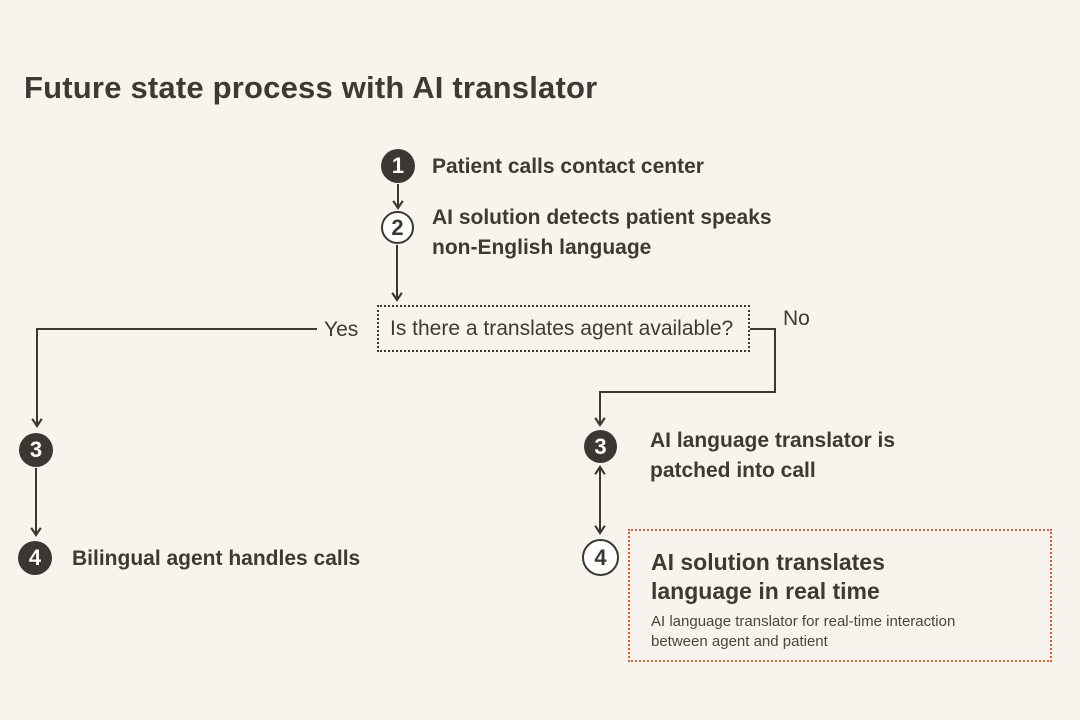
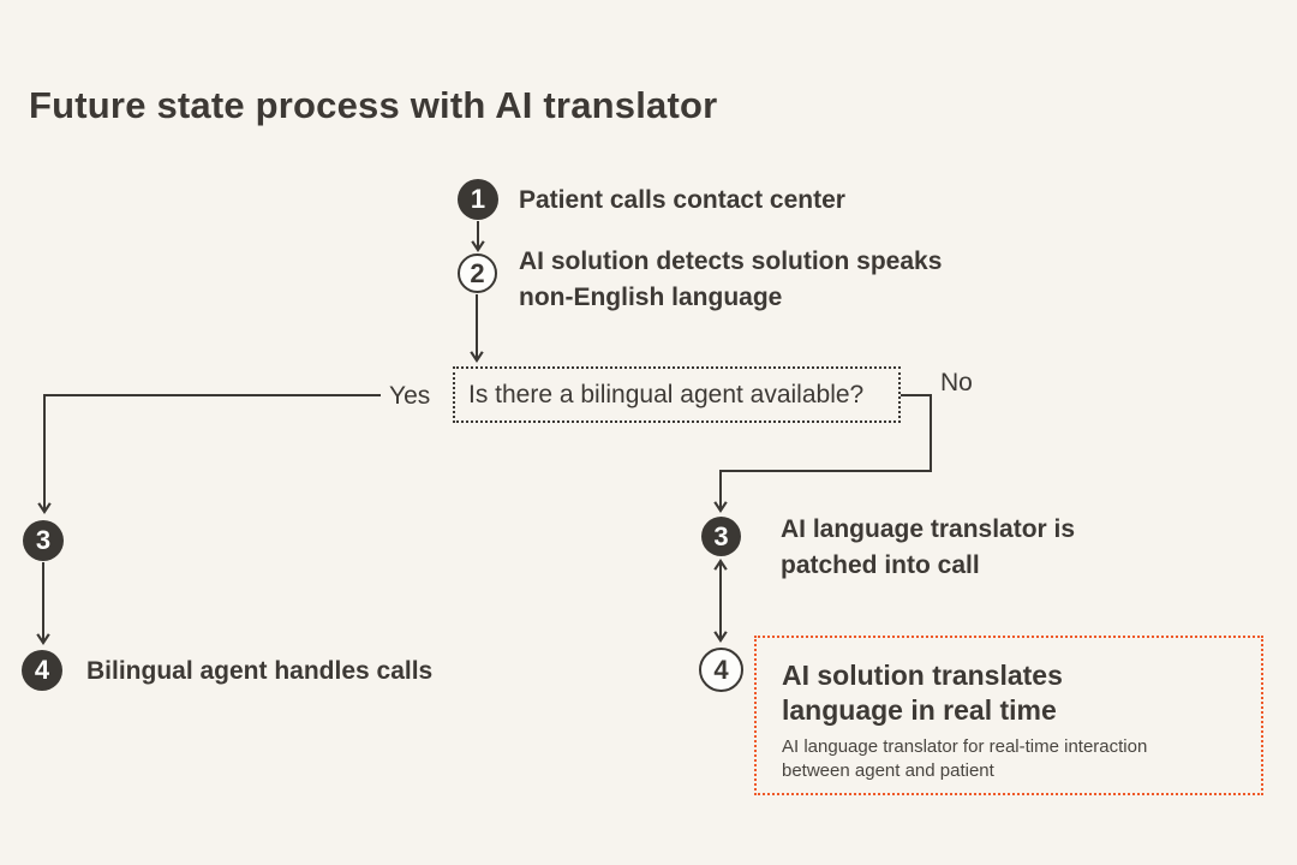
  Future state process with AI translator
  1
  Patient calls contact center
  2
- AI solution detects patient speaks
+ AI solution detects solution speaks
  non-English language
  Yes
- Is there a translates agent available?
+ Is there a bilingual agent available?
  No
  3
  4
  Bilingual agent handles calls
  3
  AI language translator is
  patched into call
  4
  AI solution translates
  language in real time
  AI language translator for real-time interaction
  between agent and patient
